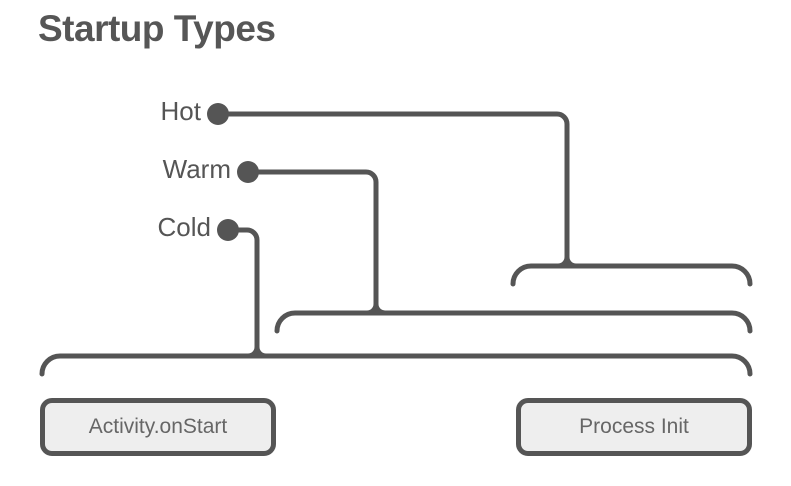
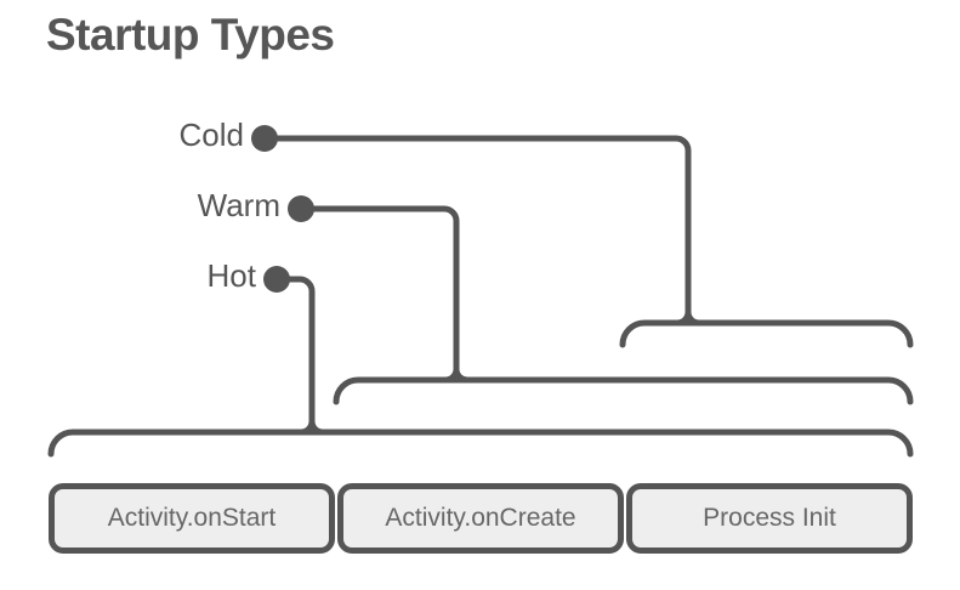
  Startup Types
- Hot
+ Cold
  Warm
- Cold
+ Hot
  Activity.onStart
+ Activity.onCreate
  Process Init
